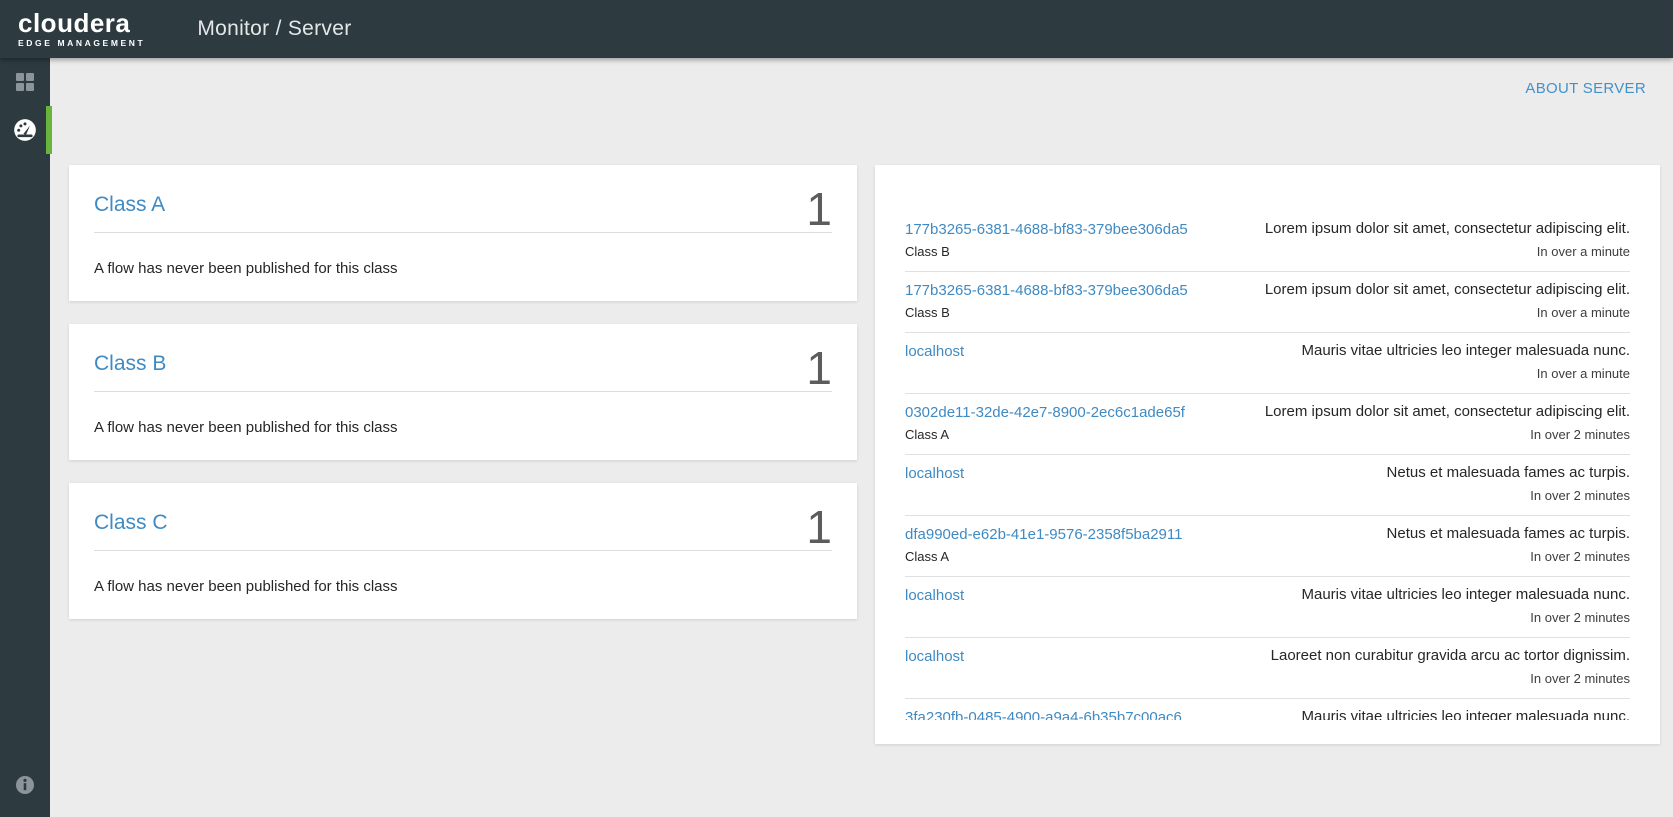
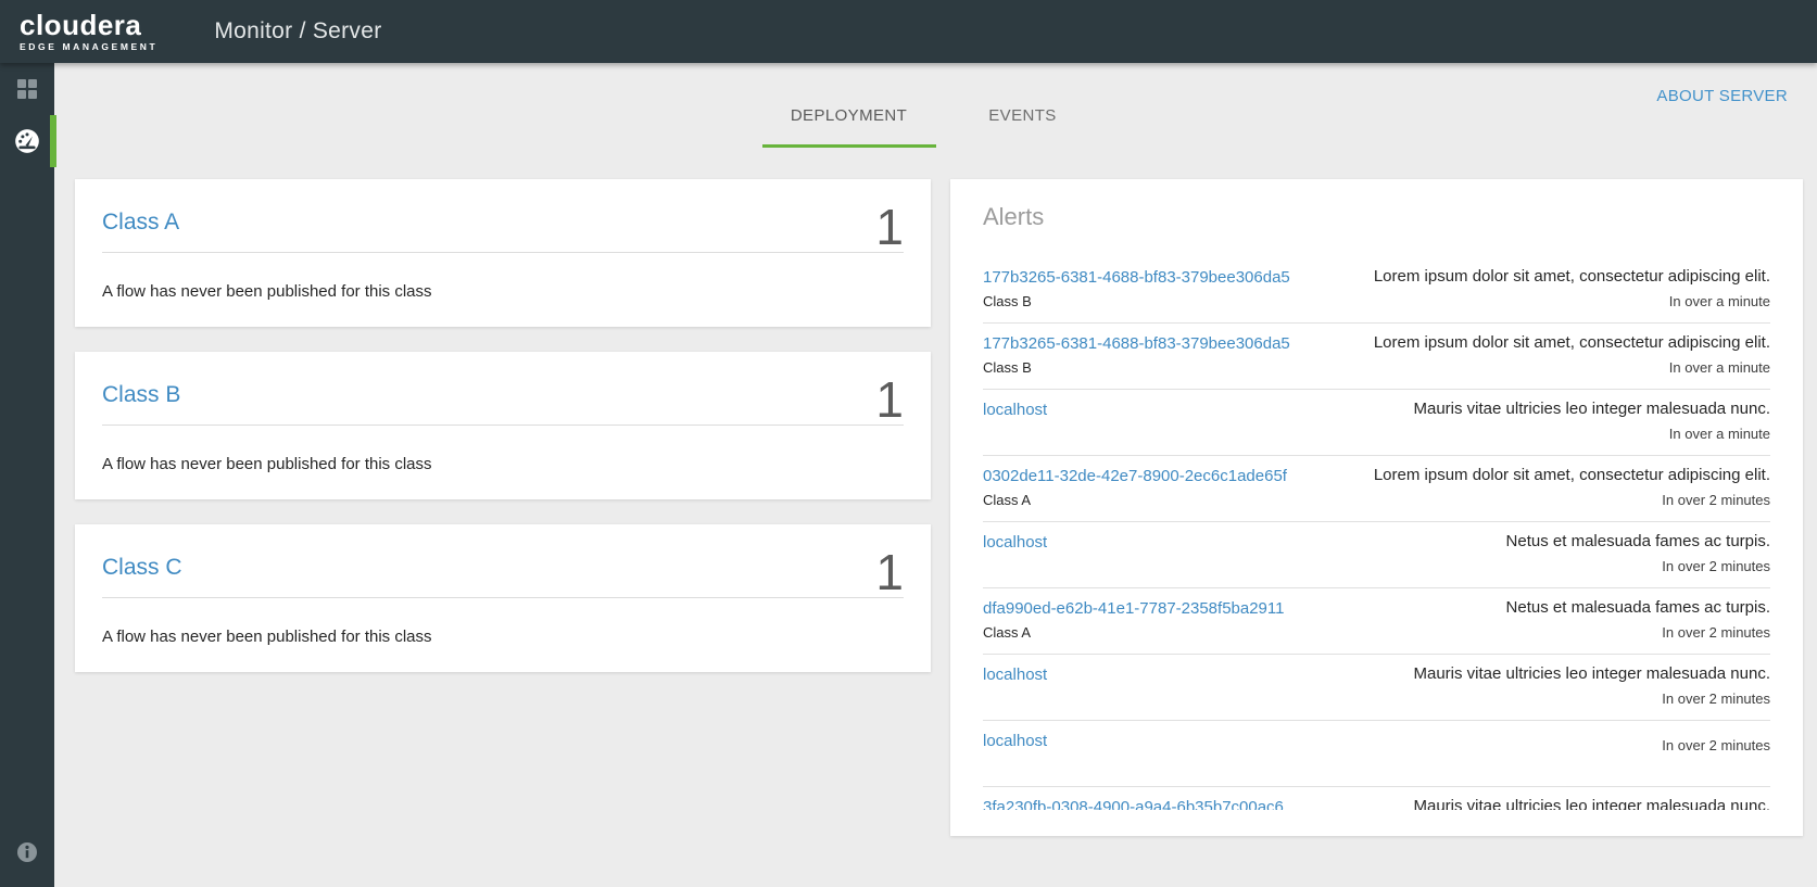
  cloudera
  EDGE MANAGEMENT
  Monitor / Server
+ DEPLOYMENT
+ EVENTS
  ABOUT SERVER
  Class A
  1
  A flow has never been published for this class
  Class B
  1
  A flow has never been published for this class
  Class C
  1
  A flow has never been published for this class
+ Alerts
  177b3265-6381-4688-bf83-379bee306da5
  Class B
  Lorem ipsum dolor sit amet, consectetur adipiscing elit.
  In over a minute
  177b3265-6381-4688-bf83-379bee306da5
  Class B
  Lorem ipsum dolor sit amet, consectetur adipiscing elit.
  In over a minute
  localhost
  Mauris vitae ultricies leo integer malesuada nunc.
  In over a minute
  0302de11-32de-42e7-8900-2ec6c1ade65f
  Class A
  Lorem ipsum dolor sit amet, consectetur adipiscing elit.
  In over 2 minutes
  localhost
  Netus et malesuada fames ac turpis.
  In over 2 minutes
- dfa990ed-e62b-41e1-9576-2358f5ba2911
+ dfa990ed-e62b-41e1-7787-2358f5ba2911
  Class A
  Netus et malesuada fames ac turpis.
  In over 2 minutes
  localhost
  Mauris vitae ultricies leo integer malesuada nunc.
  In over 2 minutes
  localhost
- Laoreet non curabitur gravida arcu ac tortor dignissim.
  In over 2 minutes
- 3fa230fb-0485-4900-a9a4-6b35b7c00ac6
+ 3fa230fb-0308-4900-a9a4-6b35b7c00ac6
  Mauris vitae ultricies leo integer malesuada nunc.
